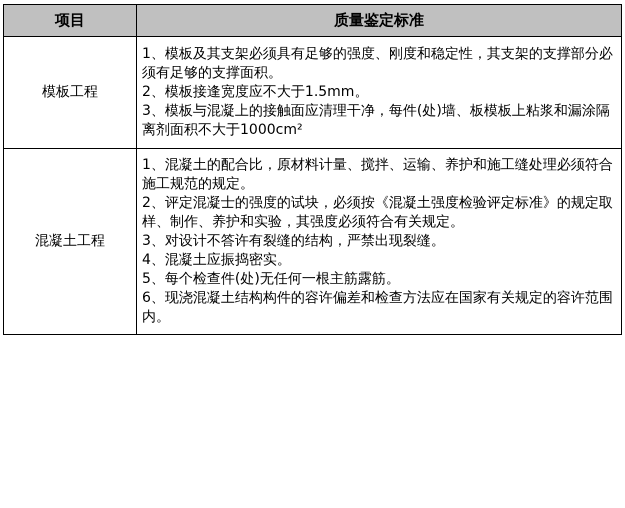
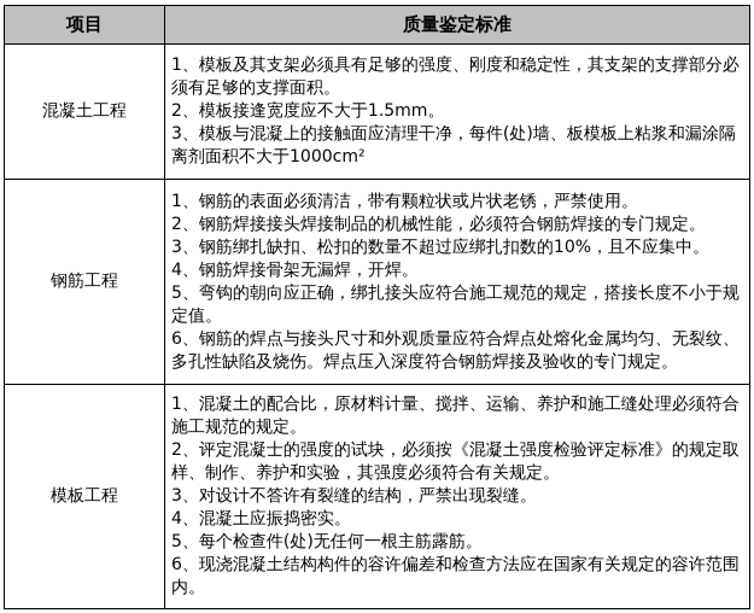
  项目	质量鉴定标准
- 模板工程	1、模板及其支架必须具有足够的强度、刚度和稳定性，其支架的支撑部分必须有足够的支撑面积。 2、模板接逢宽度应不大于1.5mm。 3、模板与混凝上的接触面应清理干净，每件(处)墙、板模板上粘浆和漏涂隔离剂面积不大于1000cm²
+ 混凝土工程	1、模板及其支架必须具有足够的强度、刚度和稳定性，其支架的支撑部分必须有足够的支撑面积。 2、模板接逢宽度应不大于1.5mm。 3、模板与混凝上的接触面应清理干净，每件(处)墙、板模板上粘浆和漏涂隔离剂面积不大于1000cm²
+ 钢筋工程	1、钢筋的表面必须清洁，带有颗粒状或片状老锈，严禁使用。 2、钢筋焊接接头焊接制品的机械性能，必须符合钢筋焊接的专门规定。 3、钢筋绑扎缺扣、松扣的数量不超过应绑扎扣数的10%，且不应集中。 4、钢筋焊接骨架无漏焊，开焊。 5、弯钩的朝向应正确，绑扎接头应符合施工规范的规定，搭接长度不小于规定值。 6、钢筋的焊点与接头尺寸和外观质量应符合焊点处熔化金属均匀、无裂纹、多孔性缺陷及烧伤。焊点压入深度符合钢筋焊接及验收的专门规定。
- 混凝土工程	1、混凝土的配合比，原材料计量、搅拌、运输、养护和施工缝处理必须符合施工规范的规定。 2、评定混凝士的强度的试块，必须按《混凝土强度检验评定标准》的规定取样、制作、养护和实验，其强度必须符合有关规定。 3、对设计不答许有裂缝的结构，严禁出现裂缝。 4、混凝土应振捣密实。 5、每个检查件(处)无任何一根主筋露筋。 6、现浇混凝土结构构件的容许偏差和检查方法应在国家有关规定的容许范围内。
+ 模板工程	1、混凝土的配合比，原材料计量、搅拌、运输、养护和施工缝处理必须符合施工规范的规定。 2、评定混凝士的强度的试块，必须按《混凝土强度检验评定标准》的规定取样、制作、养护和实验，其强度必须符合有关规定。 3、对设计不答许有裂缝的结构，严禁出现裂缝。 4、混凝土应振捣密实。 5、每个检查件(处)无任何一根主筋露筋。 6、现浇混凝土结构构件的容许偏差和检查方法应在国家有关规定的容许范围内。
